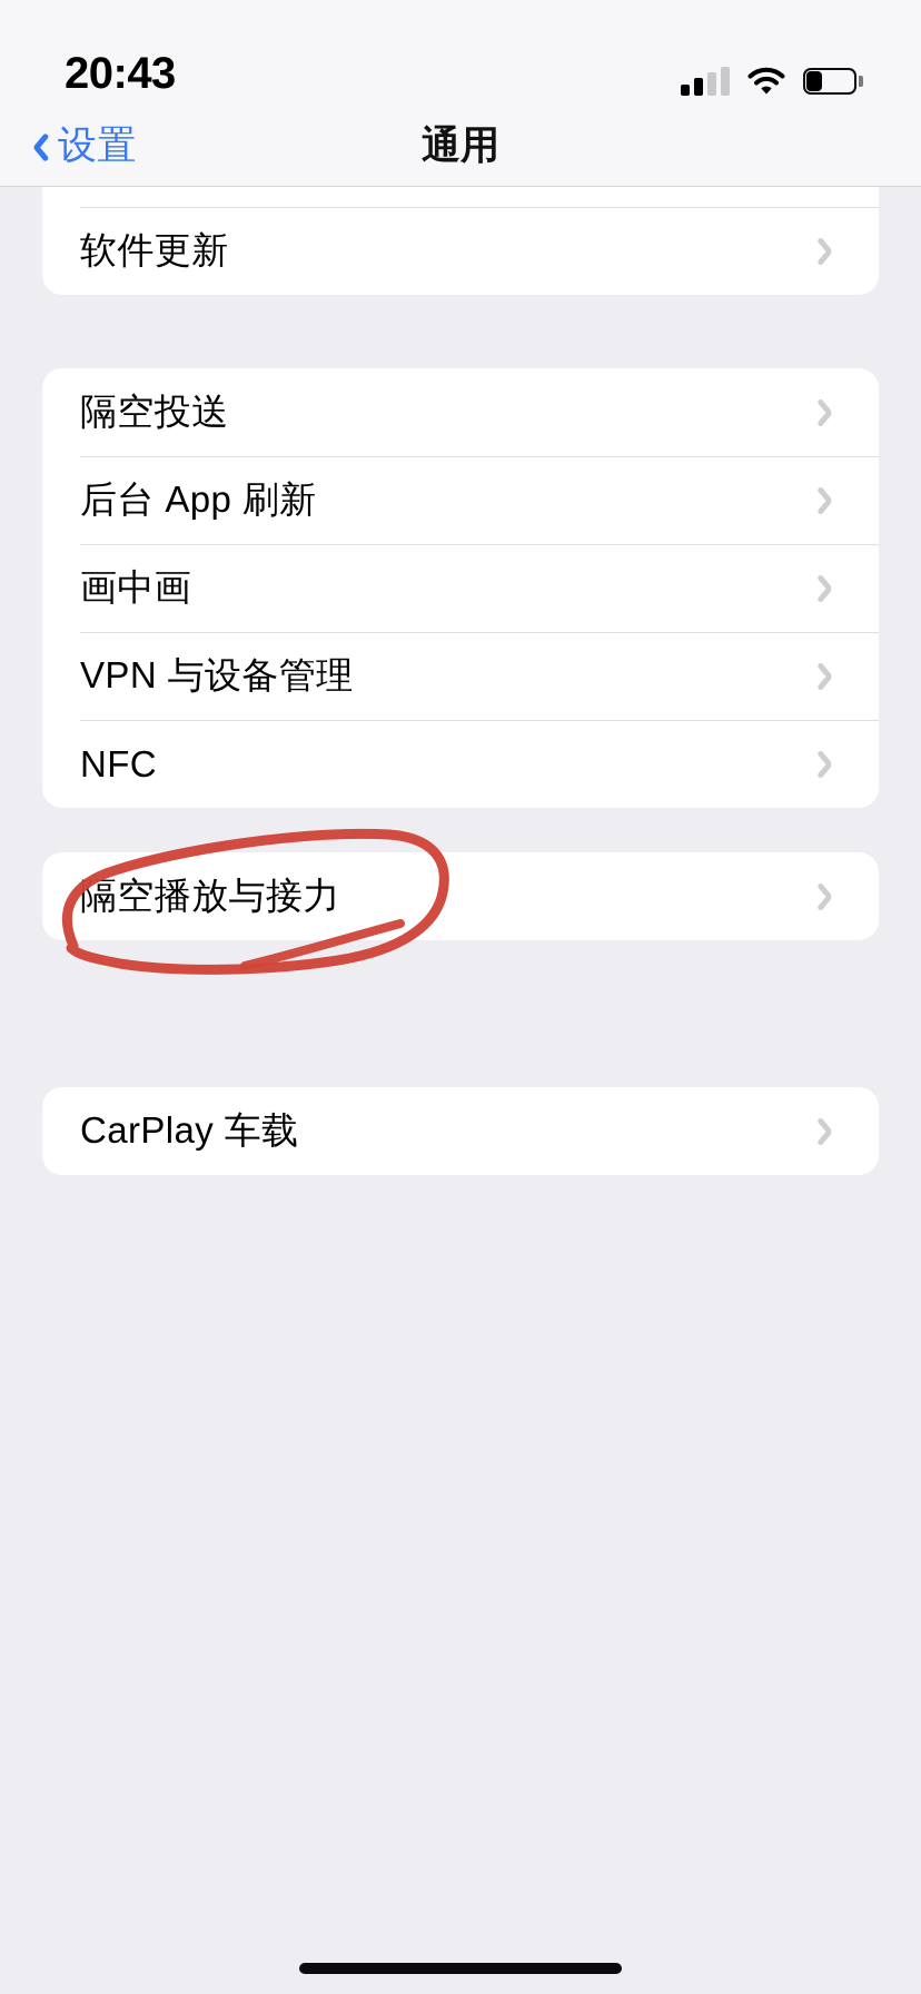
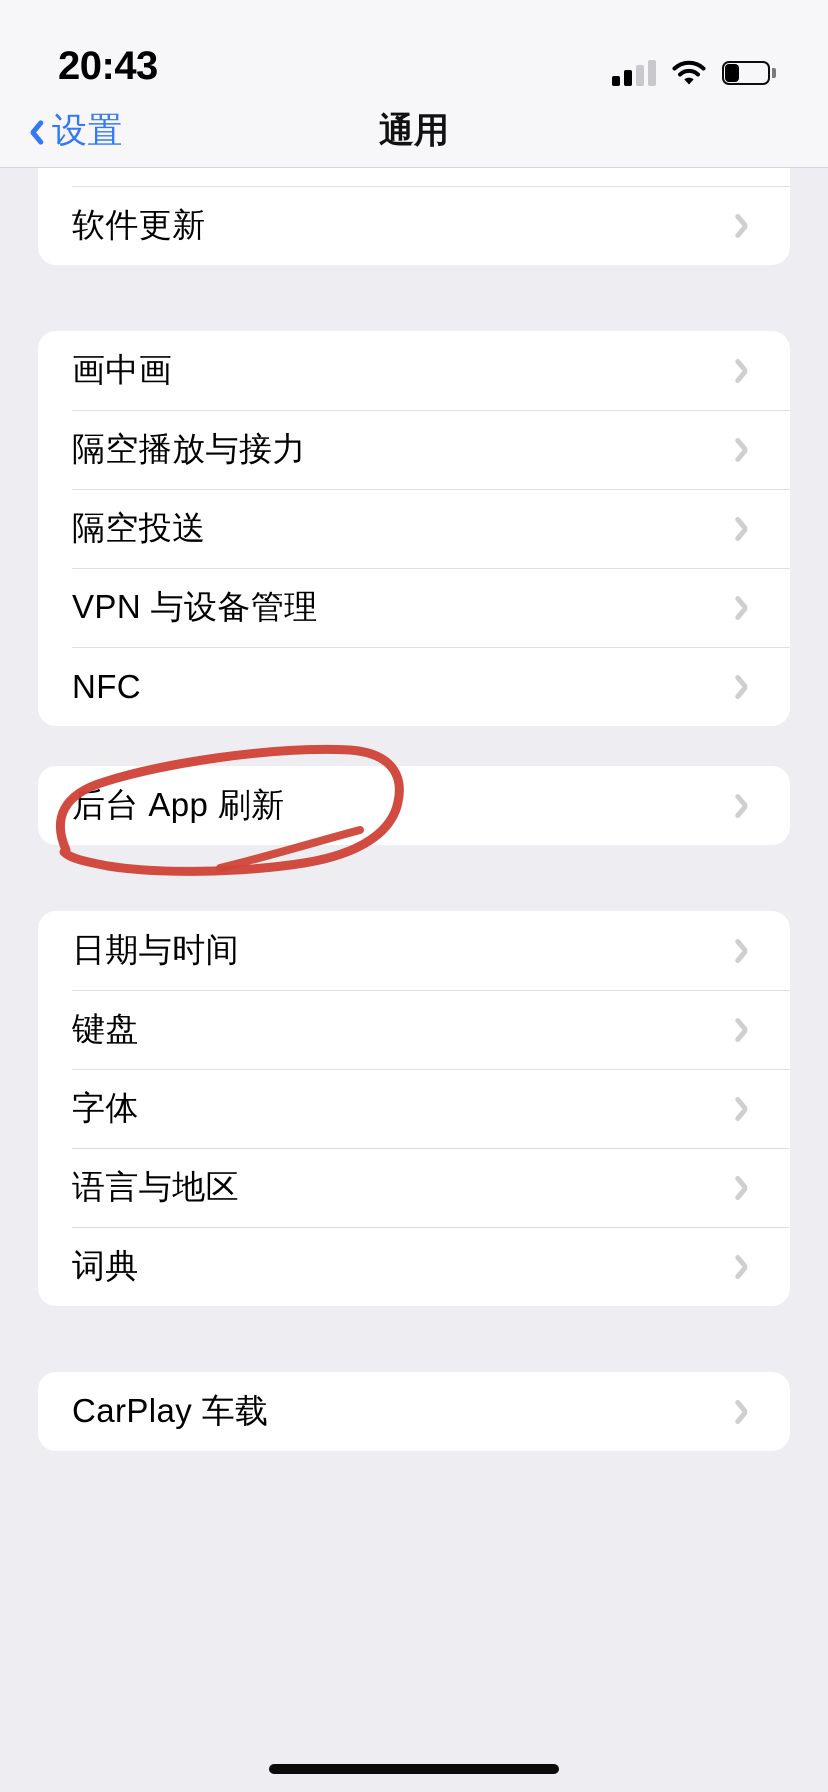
  20:43
  设置
  通用
  软件更新
- 隔空投送
+ 画中画
- 后台 App 刷新
+ 隔空播放与接力
- 画中画
+ 隔空投送
  VPN 与设备管理
  NFC
- 隔空播放与接力
+ 后台 App 刷新
+ 日期与时间
+ 键盘
+ 字体
+ 语言与地区
+ 词典
  CarPlay 车载
